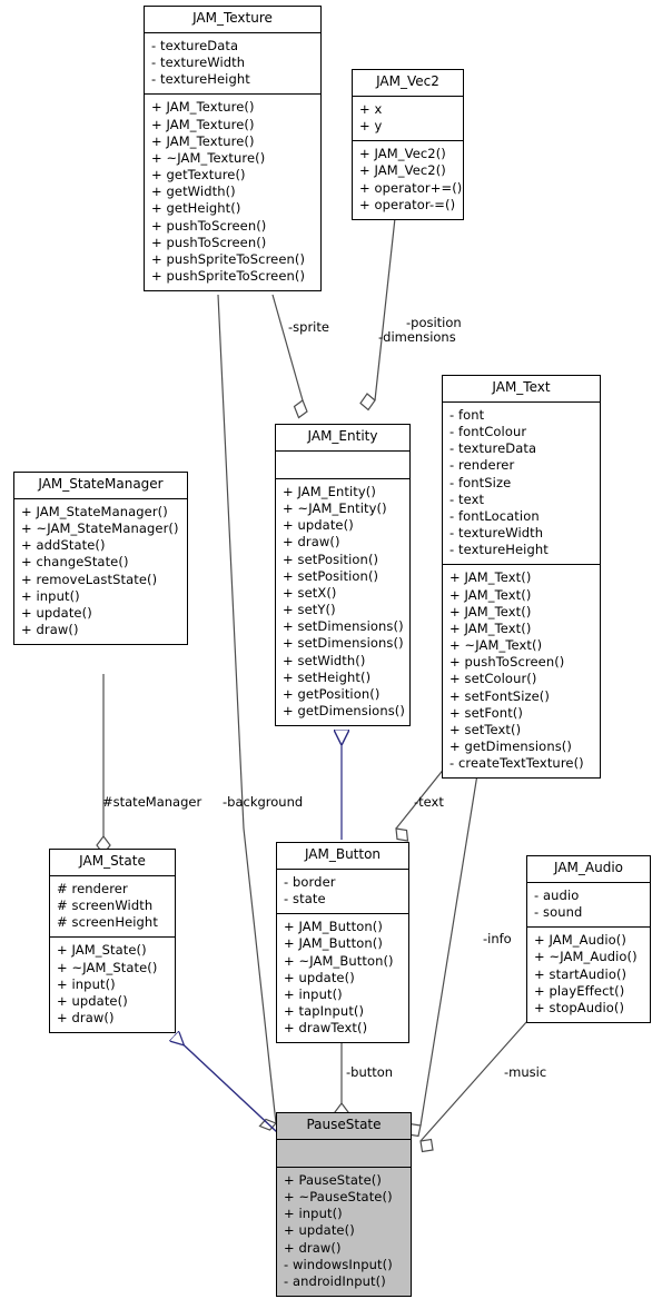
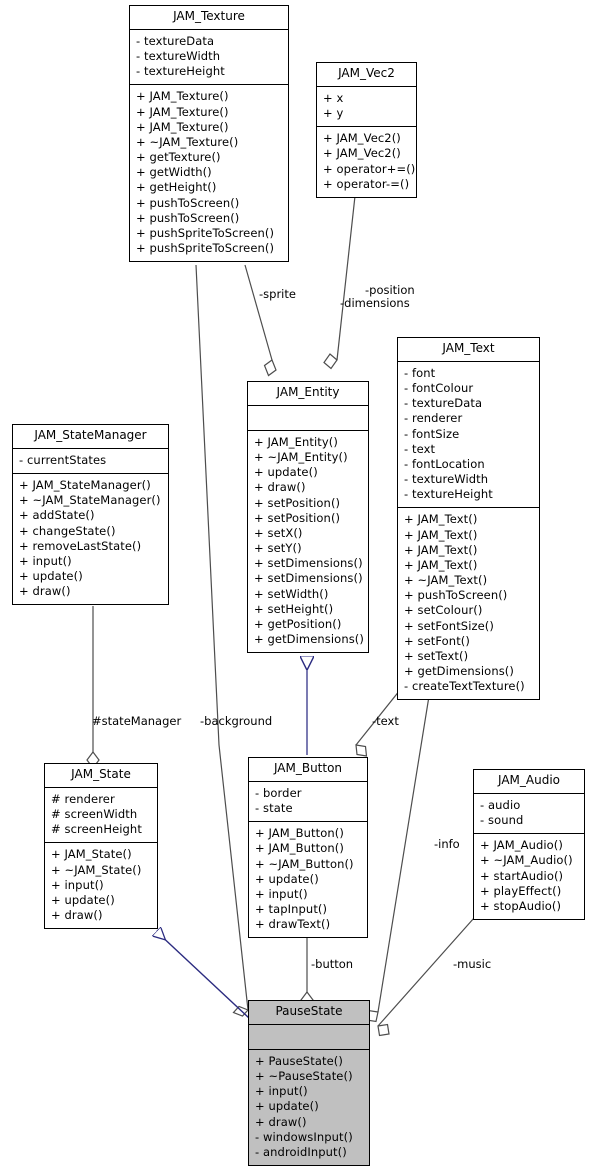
  JAM_Texture
  - textureData
  - textureWidth
  - textureHeight
  + JAM_Texture()
  + JAM_Texture()
  + JAM_Texture()
  + ~JAM_Texture()
  + getTexture()
  + getWidth()
  + getHeight()
  + pushToScreen()
  + pushToScreen()
  + pushSpriteToScreen()
  + pushSpriteToScreen()
  JAM_Vec2
  + x
  + y
  + JAM_Vec2()
  + JAM_Vec2()
  + operator+=()
  + operator-=()
  JAM_Entity
  + JAM_Entity()
  + ~JAM_Entity()
  + update()
  + draw()
  + setPosition()
  + setPosition()
  + setX()
  + setY()
  + setDimensions()
  + setDimensions()
  + setWidth()
  + setHeight()
  + getPosition()
  + getDimensions()
  JAM_Text
  - font
  - fontColour
  - textureData
  - renderer
  - fontSize
  - text
  - fontLocation
  - textureWidth
  - textureHeight
  + JAM_Text()
  + JAM_Text()
  + JAM_Text()
  + JAM_Text()
  + ~JAM_Text()
  + pushToScreen()
  + setColour()
  + setFontSize()
  + setFont()
  + setText()
  + getDimensions()
  - createTextTexture()
  JAM_StateManager
+ - currentStates
  + JAM_StateManager()
  + ~JAM_StateManager()
  + addState()
  + changeState()
  + removeLastState()
  + input()
  + update()
  + draw()
  JAM_State
  # renderer
  # screenWidth
  # screenHeight
  + JAM_State()
  + ~JAM_State()
  + input()
  + update()
  + draw()
  JAM_Button
  - border
  - state
  + JAM_Button()
  + JAM_Button()
  + ~JAM_Button()
  + update()
  + input()
  + tapInput()
  + drawText()
  JAM_Audio
  - audio
  - sound
  + JAM_Audio()
  + ~JAM_Audio()
  + startAudio()
  + playEffect()
  + stopAudio()
  PauseState
  + PauseState()
  + ~PauseState()
  + input()
  + update()
  + draw()
  - windowsInput()
  - androidInput()
  -sprite
  -position
  -dimensions
  #stateManager
  -background
  -text
  -button
  -info
  -music
